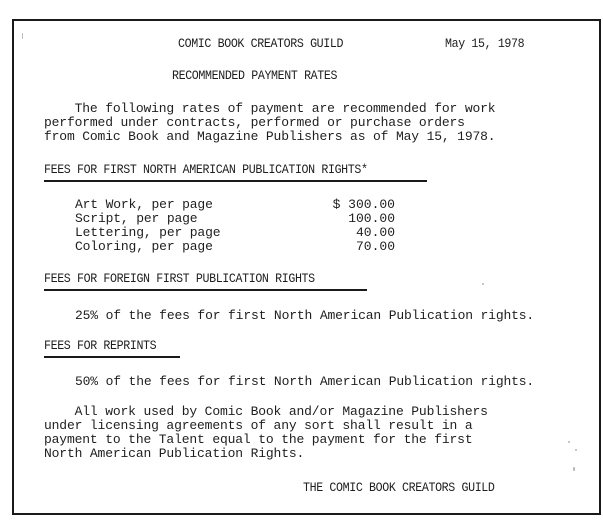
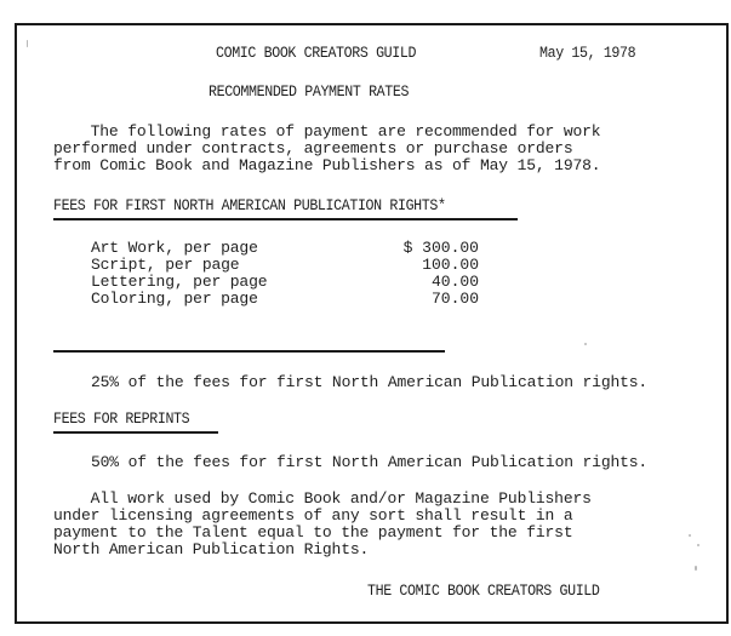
  COMIC BOOK CREATORS GUILD
  May 15, 1978
  RECOMMENDED PAYMENT RATES
  The following rates of payment are recommended for work
- performed under contracts, performed or purchase orders
+ performed under contracts, agreements or purchase orders
  from Comic Book and Magazine Publishers as of May 15, 1978.
  FEES FOR FIRST NORTH AMERICAN PUBLICATION RIGHTS*
  Art Work, per page
  $ 300.00
  Script, per page
  100.00
  Lettering, per page
  40.00
  Coloring, per page
  70.00
- FEES FOR FOREIGN FIRST PUBLICATION RIGHTS
  25% of the fees for first North American Publication rights.
  FEES FOR REPRINTS
  50% of the fees for first North American Publication rights.
  All work used by Comic Book and/or Magazine Publishers
  under licensing agreements of any sort shall result in a
  payment to the Talent equal to the payment for the first
  North American Publication Rights.
  THE COMIC BOOK CREATORS GUILD
